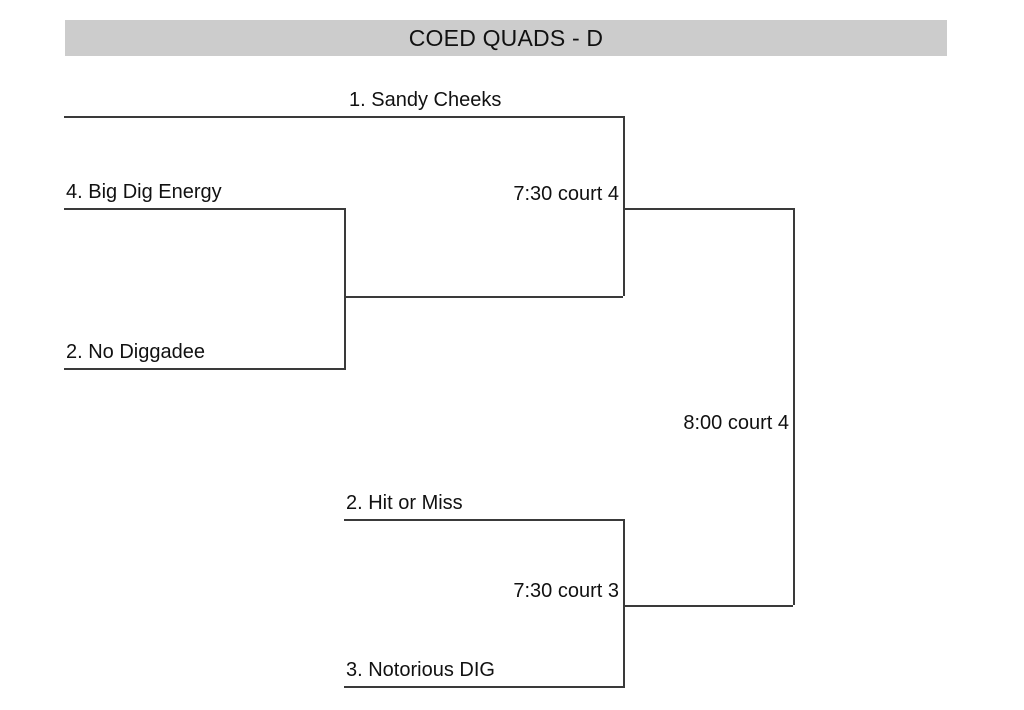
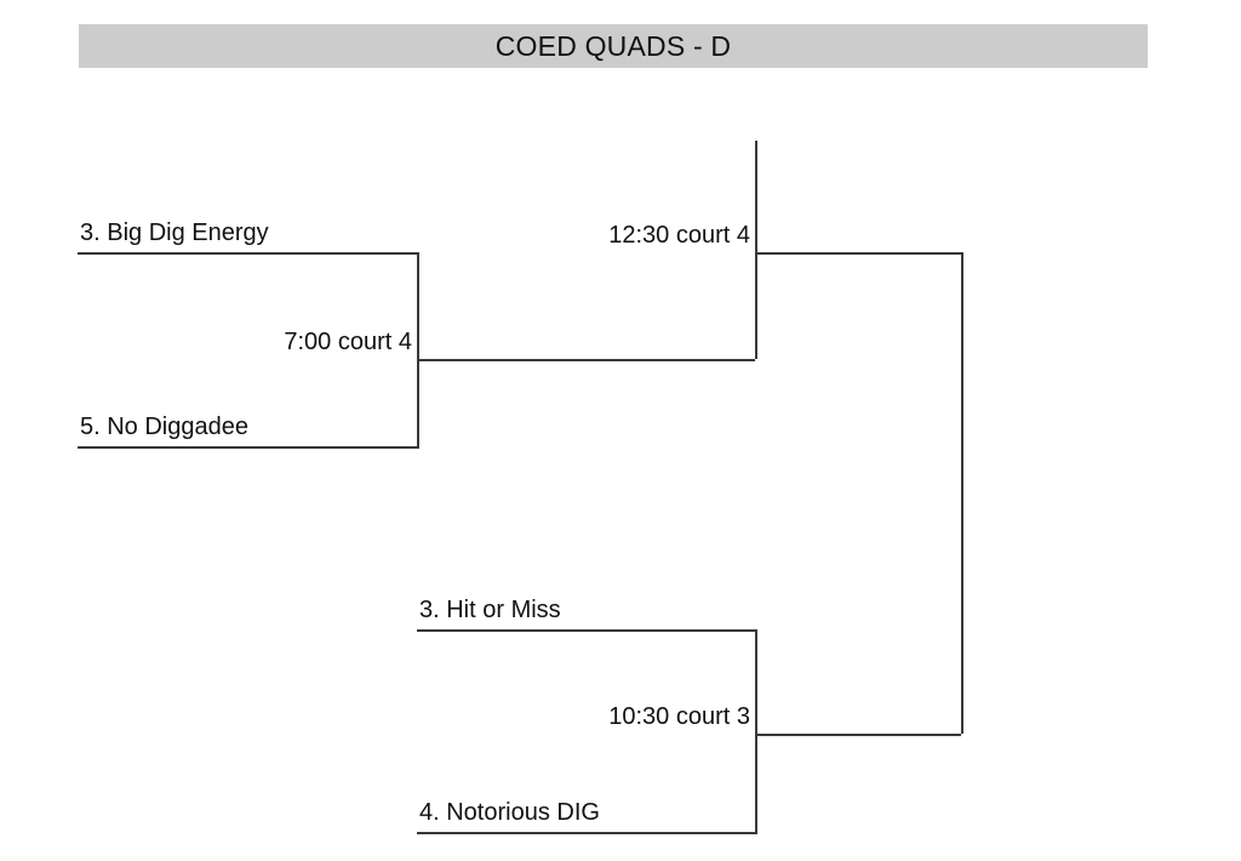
  COED QUADS - D
- 1. Sandy Cheeks
- 4. Big Dig Energy
+ 3. Big Dig Energy
- 2. No Diggadee
+ 5. No Diggadee
+ 7:00 court 4
- 7:30 court 4
+ 12:30 court 4
- 2. Hit or Miss
+ 3. Hit or Miss
- 3. Notorious DIG
+ 4. Notorious DIG
- 7:30 court 3
+ 10:30 court 3
- 8:00 court 4
